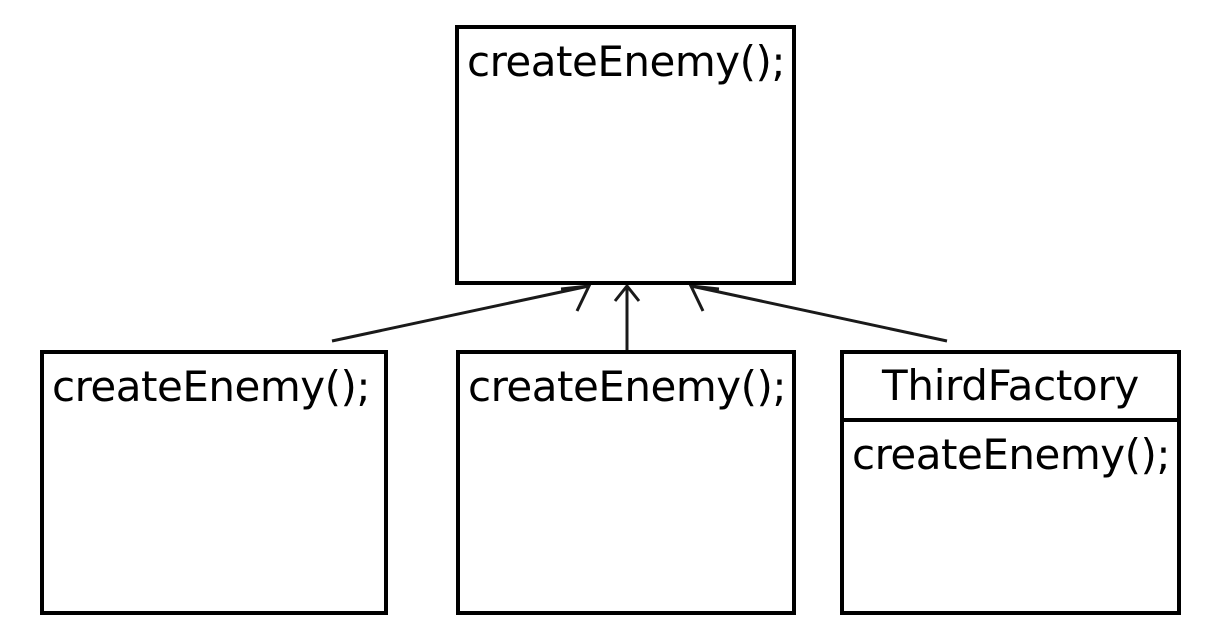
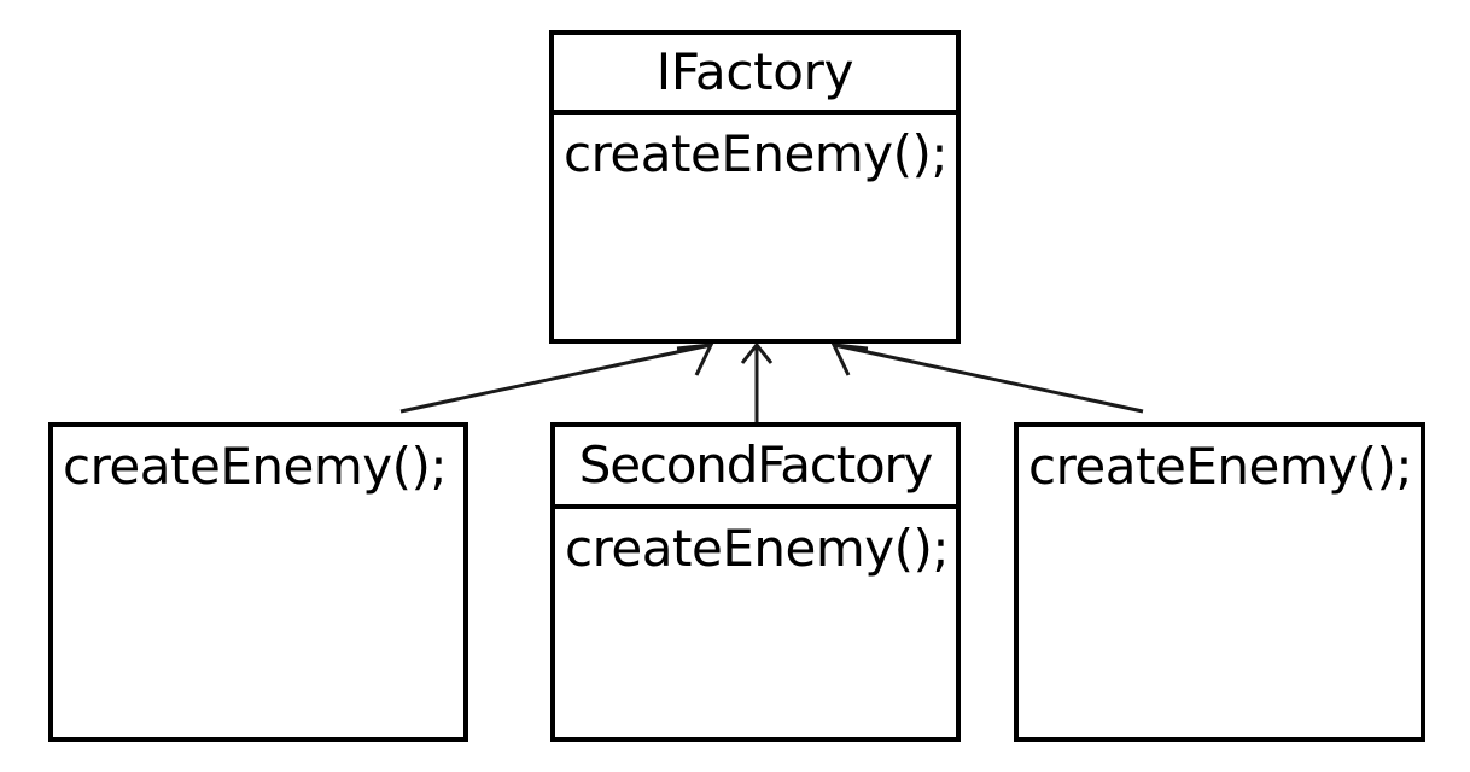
+ IFactory
  createEnemy();
  createEnemy();
+ SecondFactory
  createEnemy();
- ThirdFactory
  createEnemy();
